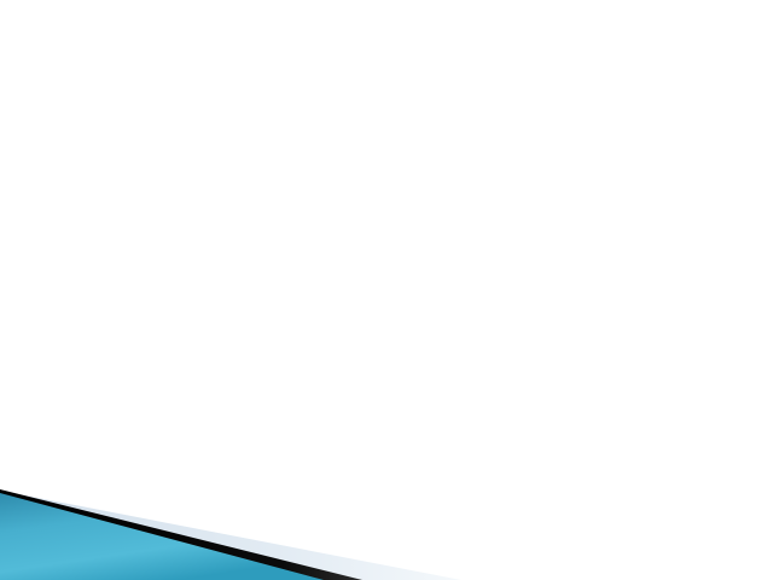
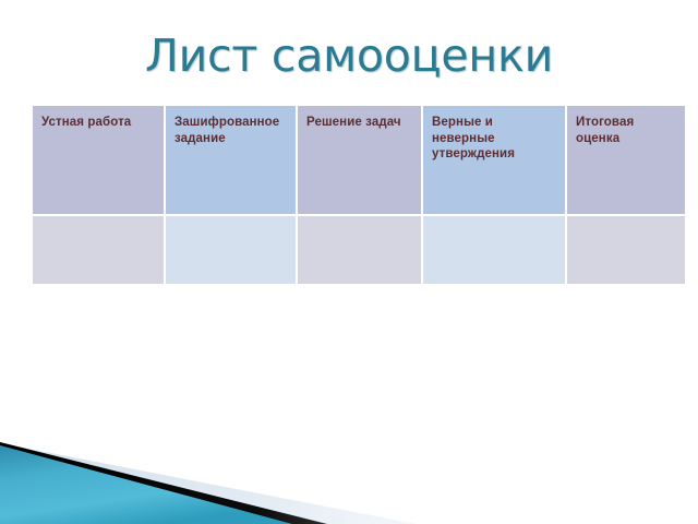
+ Лист самооценки
+ Устная работа	Зашифрованное задание	Решение задач	Верные и неверные утверждения	Итоговая оценка
